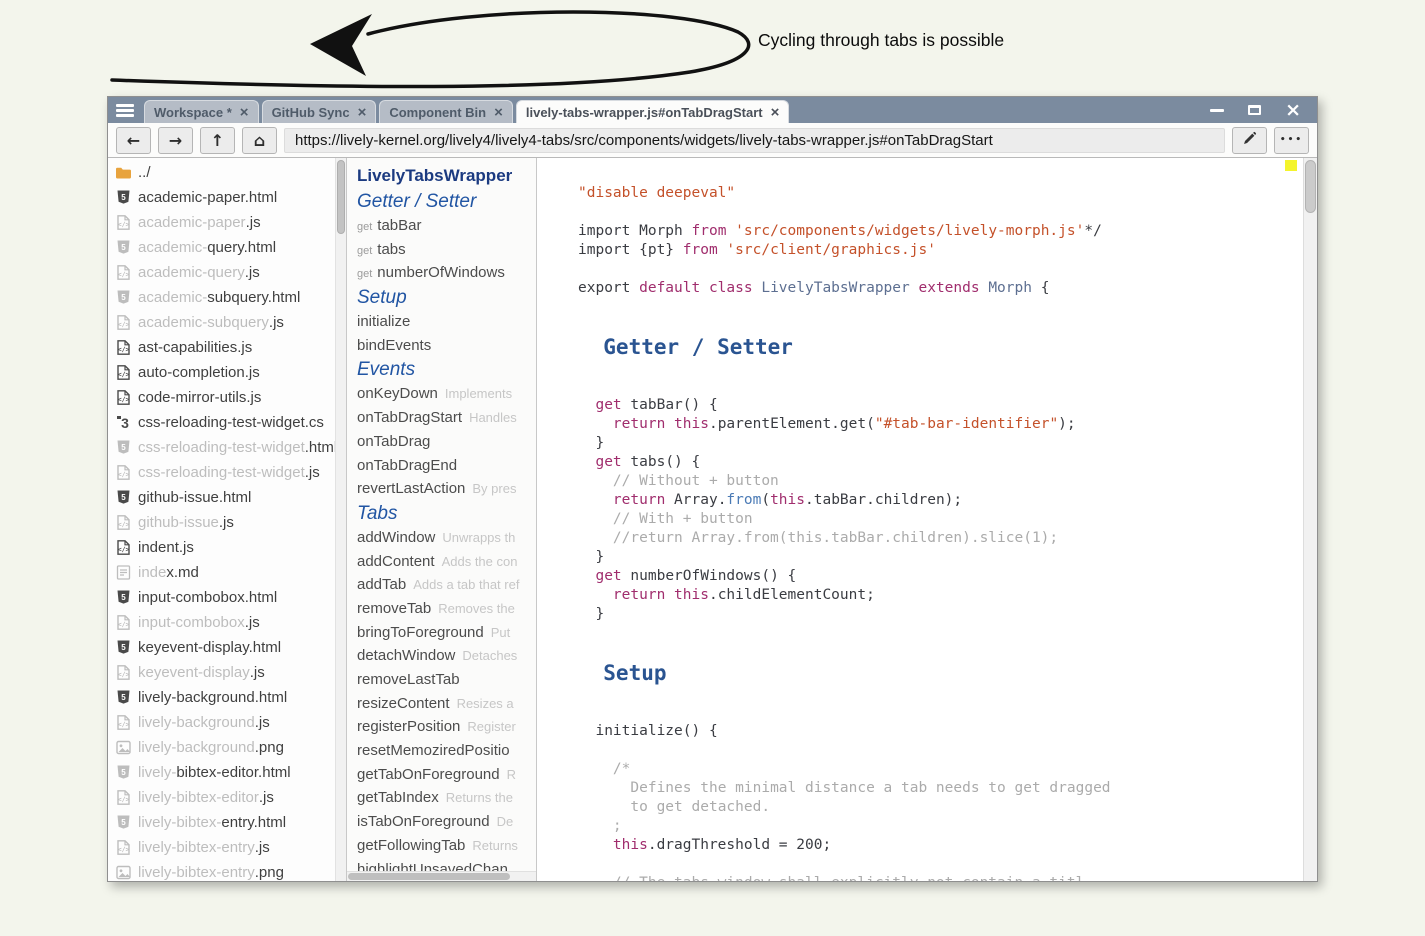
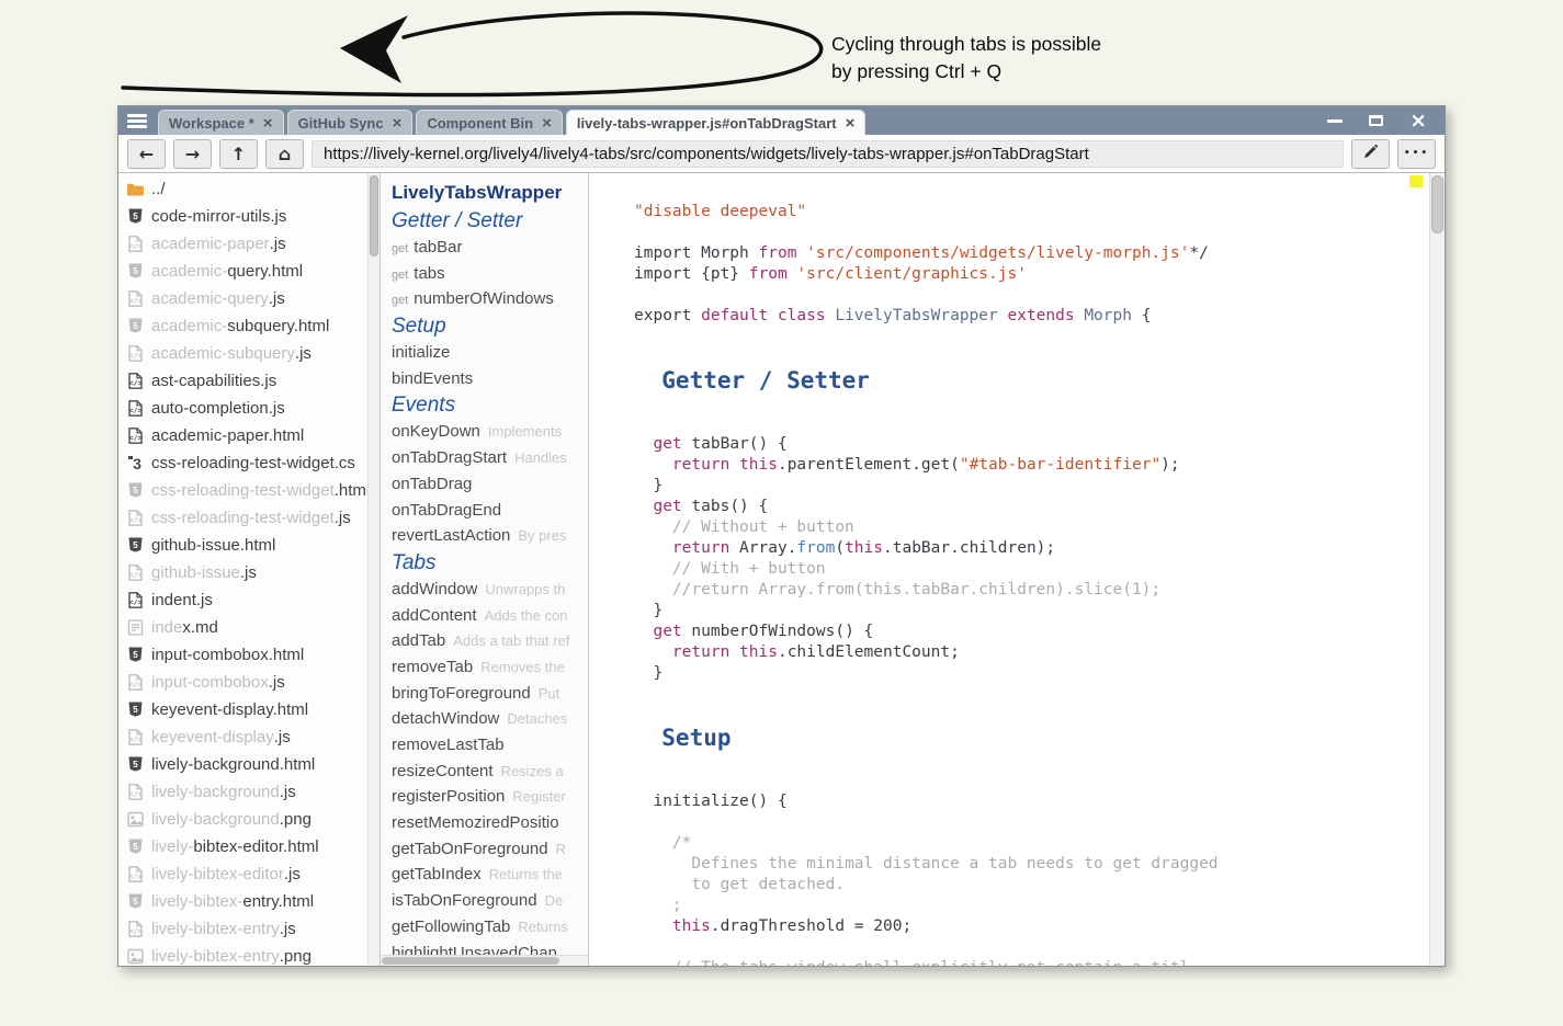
  Cycling through tabs is possible
+ by pressing Ctrl + Q
  Workspace *
  ×
  GitHub Sync
  ×
  Component Bin
  ×
  lively-tabs-wrapper.js#onTabDragStart
  ×
  ×
  ←
  →
  ↑
  ⌂
  https://lively-kernel.org/lively4/lively4-tabs/src/components/widgets/lively-tabs-wrapper.js#onTabDragStart
  •••
  ../
  5
- academic-paper.html
+ code-mirror-utils.js
  </>
  academic-paper
  .js
  5
  academic-
  query.html
  </>
  academic-query
  .js
  5
  academic-
  subquery.html
  </>
  academic-subquery
  .js
  </>
  ast-capabilities.js
  </>
  auto-completion.js
  </>
- code-mirror-utils.js
+ academic-paper.html
  3
  css-reloading-test-widget.cs
  5
  css-reloading-test-widget
  .htm
  </>
  css-reloading-test-widget
  .js
  5
  github-issue.html
  </>
  github-issue
  .js
  </>
  indent.js
  inde
  x.md
  5
  input-combobox.html
  </>
  input-combobox
  .js
  5
  keyevent-display.html
  </>
  keyevent-display
  .js
  5
  lively-background.html
  </>
  lively-background
  .js
  lively-background
  .png
  5
  lively-
  bibtex-editor.html
  </>
  lively-bibtex-editor
  .js
  5
  lively-bibtex-
  entry.html
  </>
  lively-bibtex-entry
  .js
  lively-bibtex-entry
  .png
  LivelyTabsWrapper
  Getter / Setter
  get tabBar
  get tabs
  get numberOfWindows
  Setup
  initialize
  bindEvents
  Events
  onKeyDown Implements
  onTabDragStart Handles
  onTabDrag
  onTabDragEnd
  revertLastAction By pres
  Tabs
  addWindow Unwrapps th
  addContent Adds the con
  addTab Adds a tab that ref
  removeTab Removes the
  bringToForeground Put
  detachWindow Detaches
  removeLastTab
  resizeContent Resizes a
  registerPosition Register
  resetMemoziredPositio
  getTabOnForeground R
  getTabIndex Returns the
  isTabOnForeground De
  getFollowingTab Returns
  highlightUnsavedChan
  "disable deepeval"
  import Morph from 'src/components/widgets/lively-morph.js'*/
  import {pt} from 'src/client/graphics.js'
  export default class LivelyTabsWrapper extends Morph {
  Getter / Setter
  get tabBar() {
  return this.parentElement.get("#tab-bar-identifier");
  }
  get tabs() {
  // Without + button
  return Array.from(this.tabBar.children);
  // With + button
  //return Array.from(this.tabBar.children).slice(1);
  }
  get numberOfWindows() {
  return this.childElementCount;
  }
  Setup
  initialize() {
  /*
  Defines the minimal distance a tab needs to get dragged
  to get detached.
  ;
  this.dragThreshold = 200;
